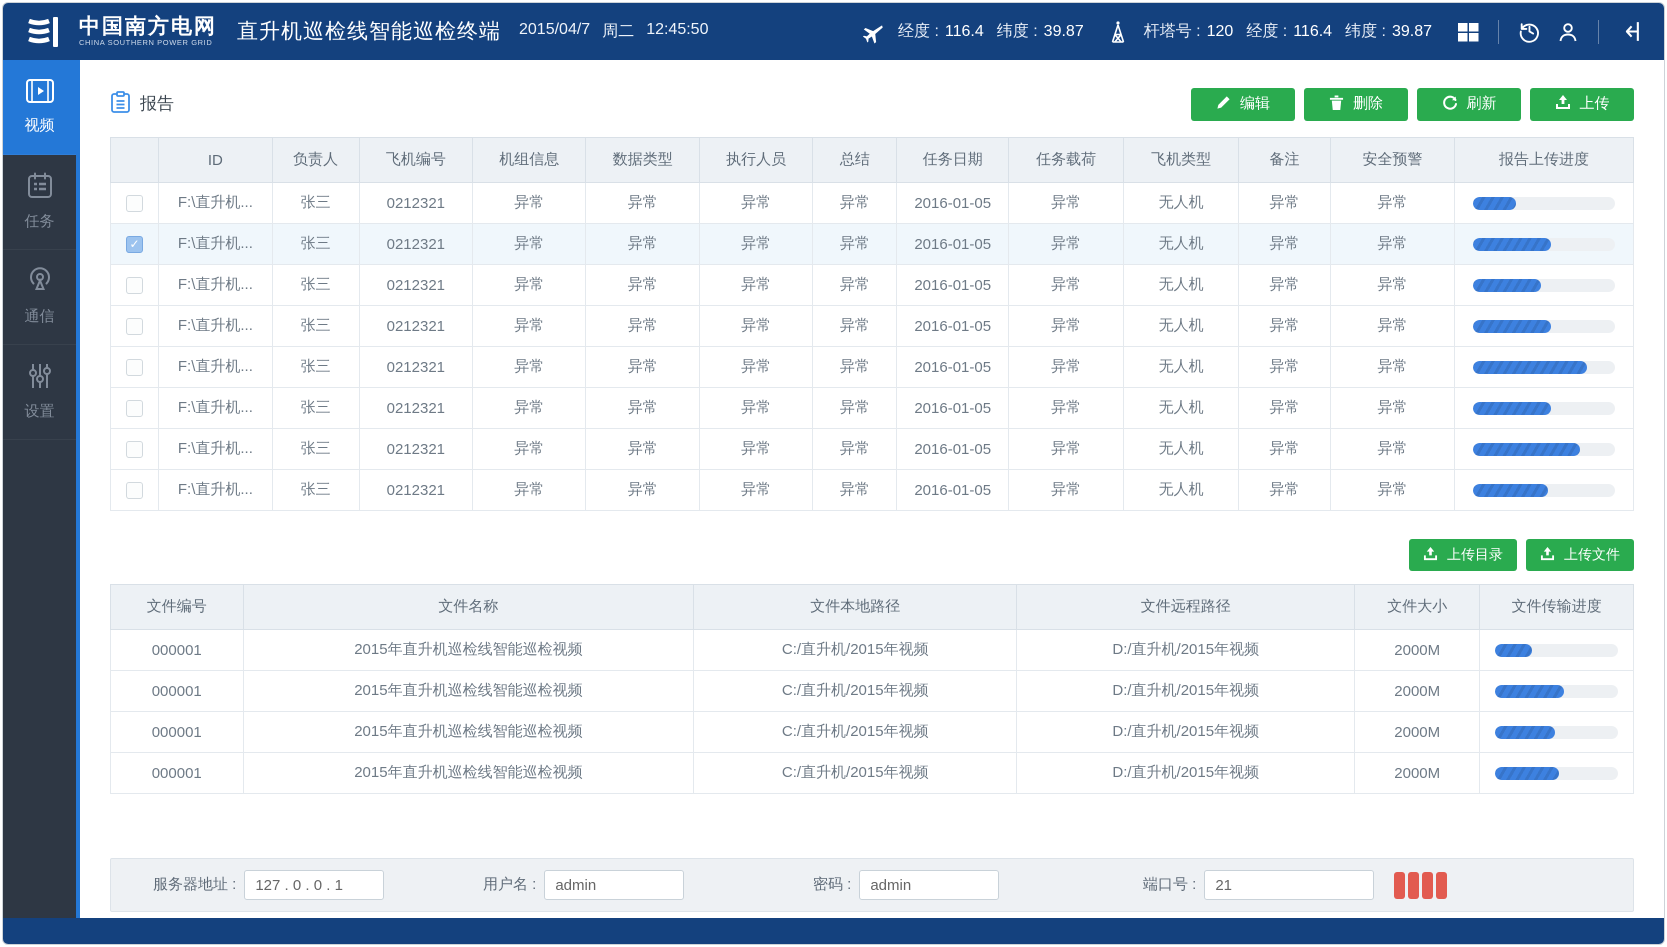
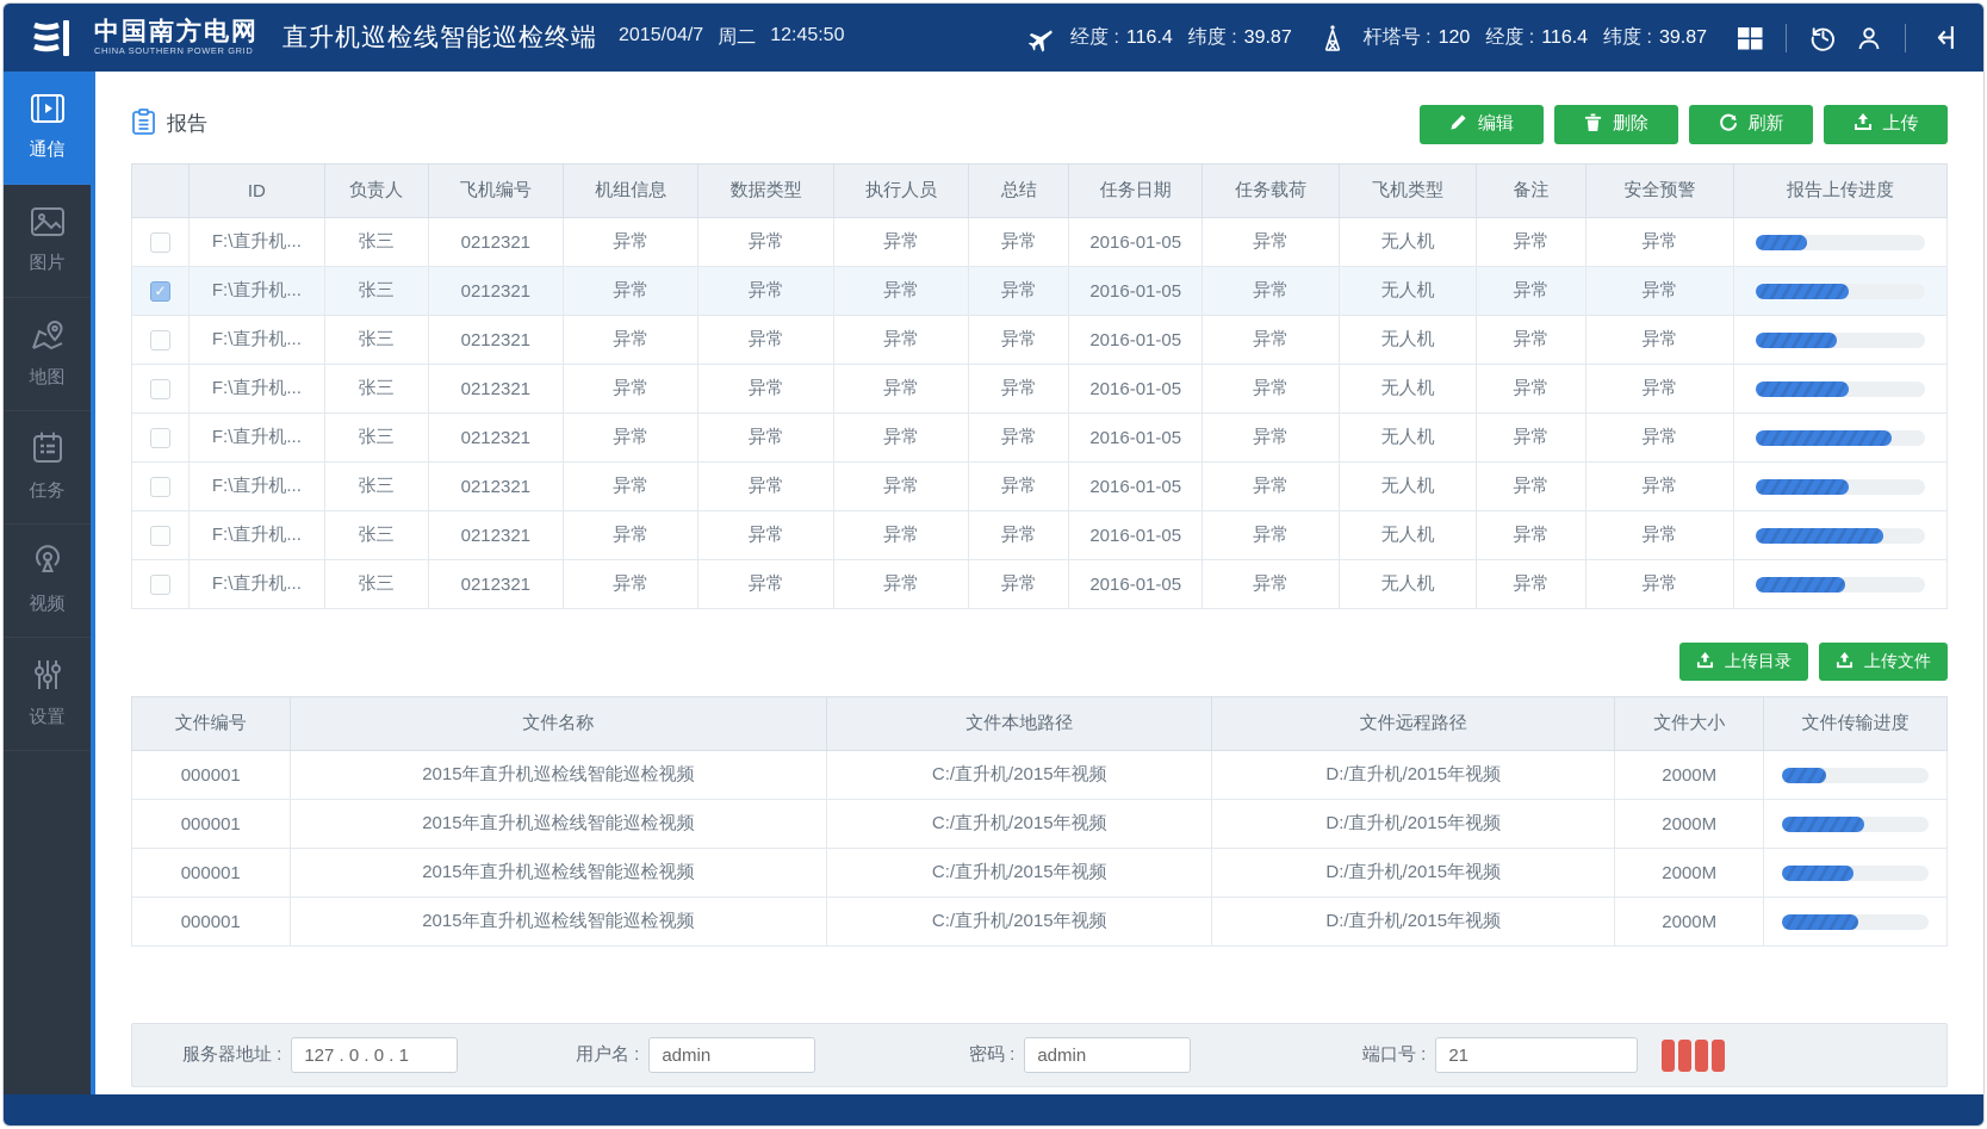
  中国南方电网
  CHINA SOUTHERN POWER GRID
  直升机巡检线智能巡检终端
  2015/04/7
  周二
  12:45:50
  经度 :
  116.4
  纬度 :
  39.87
  杆塔号 :
  120
  经度 :
  116.4
  纬度 :
  39.87
- 视频
+ 通信
+ 图片
+ 地图
  任务
- 通信
+ 视频
  设置
  报告
  编辑
  删除
  刷新
  上传
  	ID	负责人	飞机编号	机组信息	数据类型	执行人员	总结	任务日期	任务载荷	飞机类型	备注	安全预警	报告上传进度
  	F:\直升机...	张三	0212321	异常	异常	异常	异常	2016-01-05	异常	无人机	异常	异常
  ✓	F:\直升机...	张三	0212321	异常	异常	异常	异常	2016-01-05	异常	无人机	异常	异常
  	F:\直升机...	张三	0212321	异常	异常	异常	异常	2016-01-05	异常	无人机	异常	异常
  	F:\直升机...	张三	0212321	异常	异常	异常	异常	2016-01-05	异常	无人机	异常	异常
  	F:\直升机...	张三	0212321	异常	异常	异常	异常	2016-01-05	异常	无人机	异常	异常
  	F:\直升机...	张三	0212321	异常	异常	异常	异常	2016-01-05	异常	无人机	异常	异常
  	F:\直升机...	张三	0212321	异常	异常	异常	异常	2016-01-05	异常	无人机	异常	异常
  	F:\直升机...	张三	0212321	异常	异常	异常	异常	2016-01-05	异常	无人机	异常	异常
  上传目录
  上传文件
  文件编号	文件名称	文件本地路径	文件远程路径	文件大小	文件传输进度
  000001	2015年直升机巡检线智能巡检视频	C:/直升机/2015年视频	D:/直升机/2015年视频	2000M
  000001	2015年直升机巡检线智能巡检视频	C:/直升机/2015年视频	D:/直升机/2015年视频	2000M
  000001	2015年直升机巡检线智能巡检视频	C:/直升机/2015年视频	D:/直升机/2015年视频	2000M
  000001	2015年直升机巡检线智能巡检视频	C:/直升机/2015年视频	D:/直升机/2015年视频	2000M
  服务器地址 :
  127 . 0 . 0 . 1
  用户名 :
  admin
  密码 :
  admin
  端口号 :
  21
